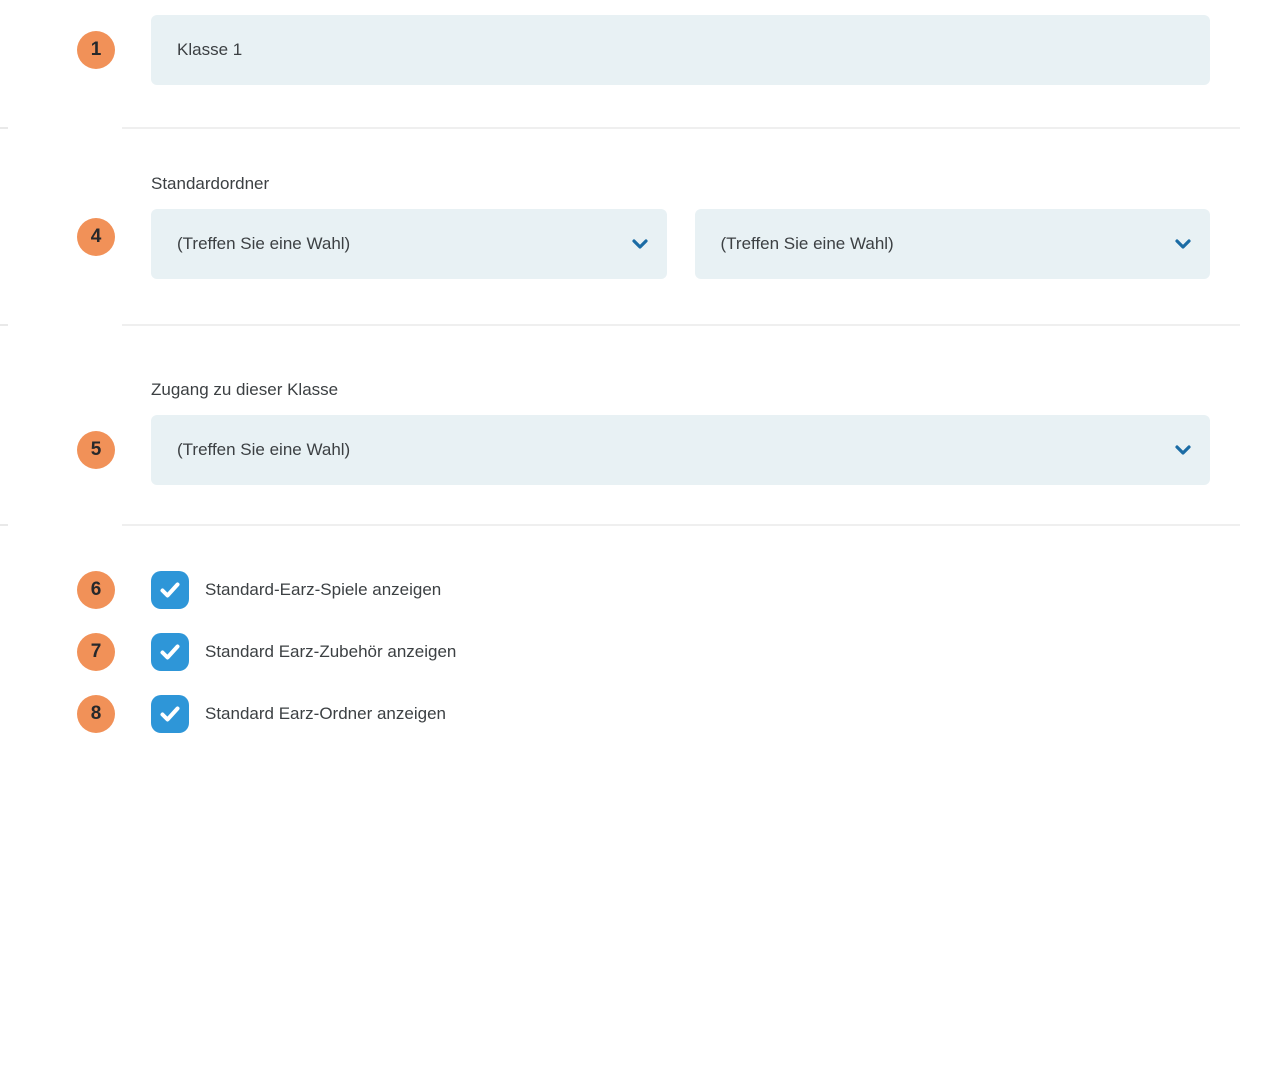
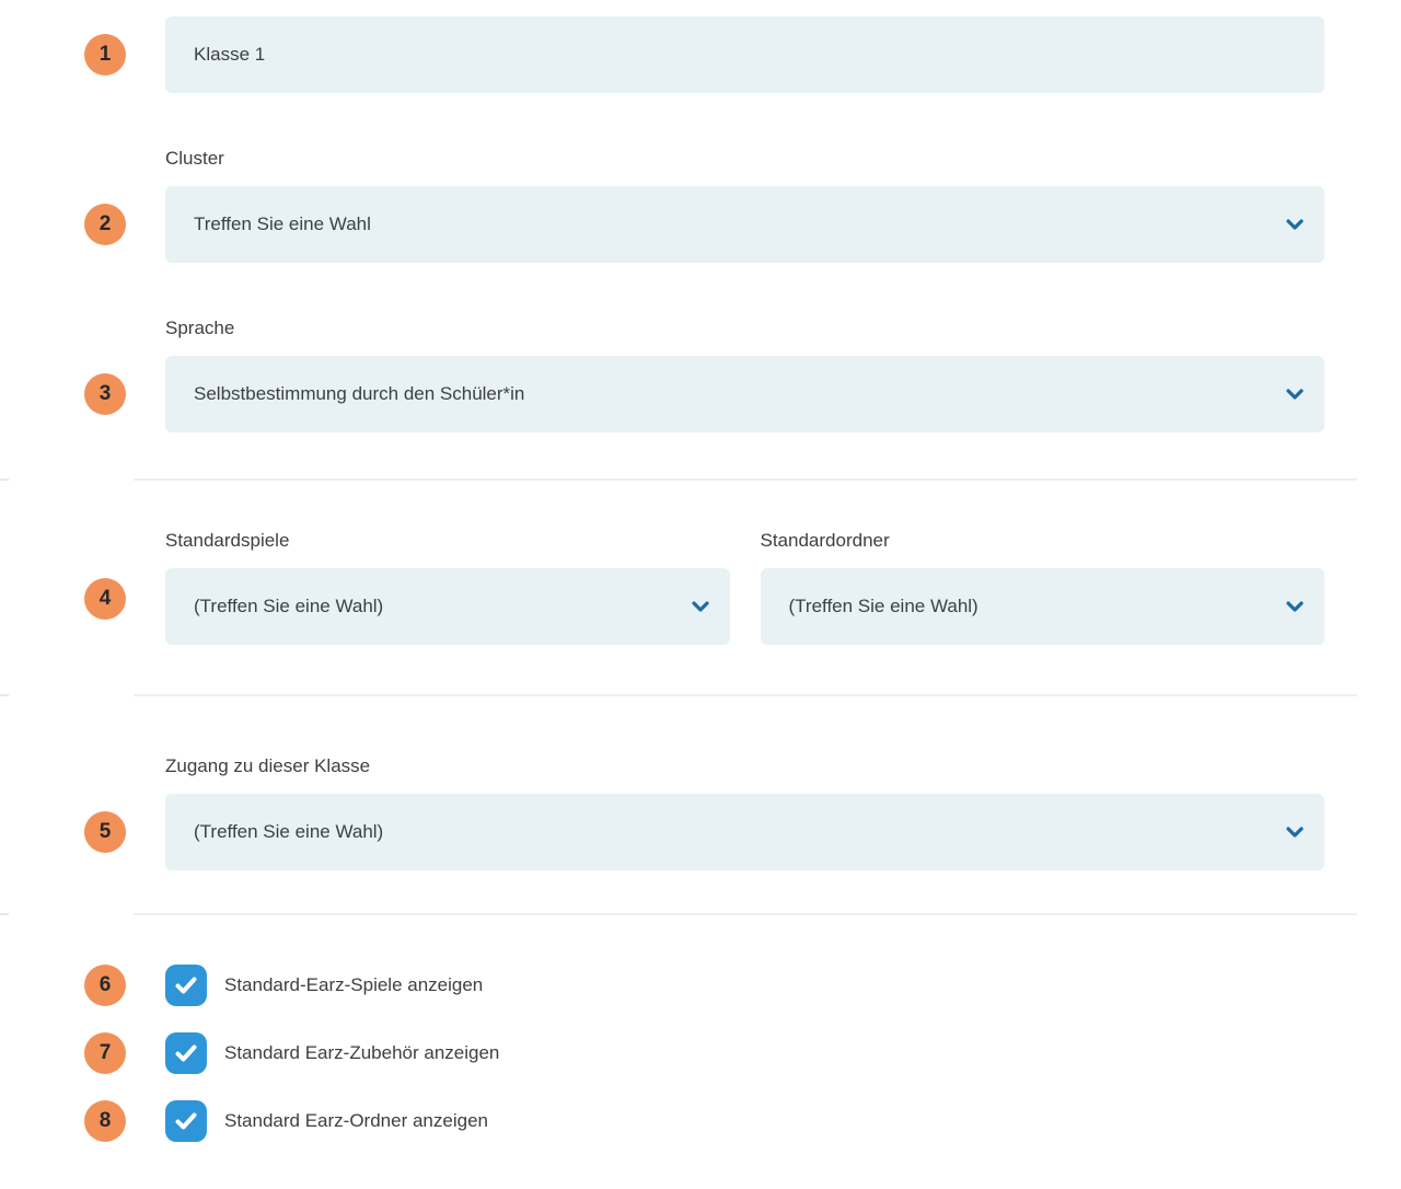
  1
  Klasse 1
+ Cluster
+ 2
+ Treffen Sie eine Wahl
+ Sprache
+ 3
+ Selbstbestimmung durch den Schüler*in
+ Standardspiele
  Standardordner
  4
  (Treffen Sie eine Wahl)
  (Treffen Sie eine Wahl)
  Zugang zu dieser Klasse
  5
  (Treffen Sie eine Wahl)
  6
  Standard-Earz-Spiele anzeigen
  7
  Standard Earz-Zubehör anzeigen
  8
  Standard Earz-Ordner anzeigen
